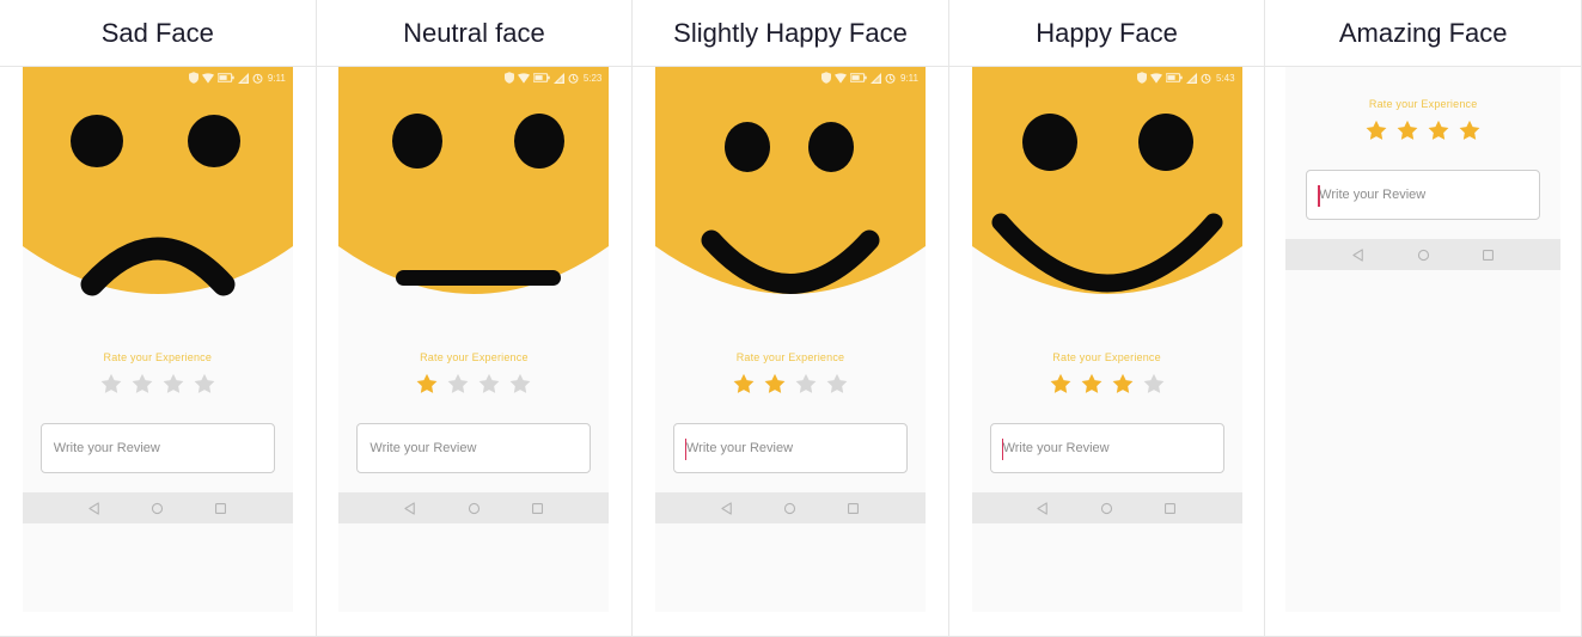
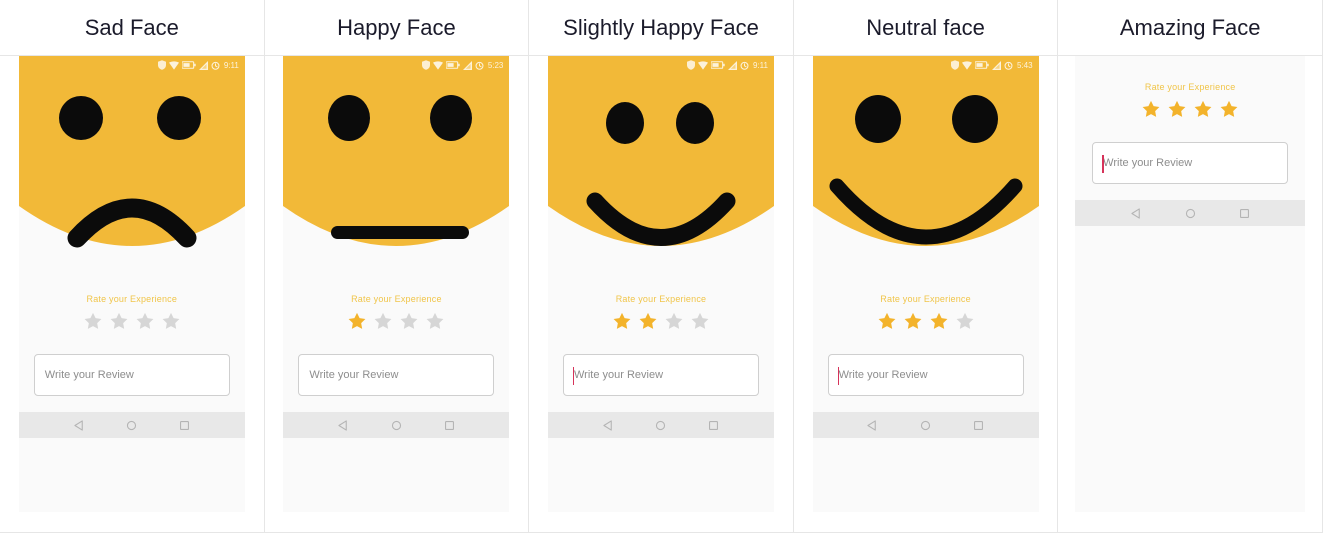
  Sad Face
  9:11
  Rate your Experience
  Write your Review
- Neutral face
+ Happy Face
  5:23
  Rate your Experience
  Write your Review
  Slightly Happy Face
  9:11
  Rate your Experience
  Write your Review
- Happy Face
+ Neutral face
  5:43
  Rate your Experience
  Write your Review
  Amazing Face
  Rate your Experience
  Write your Review
